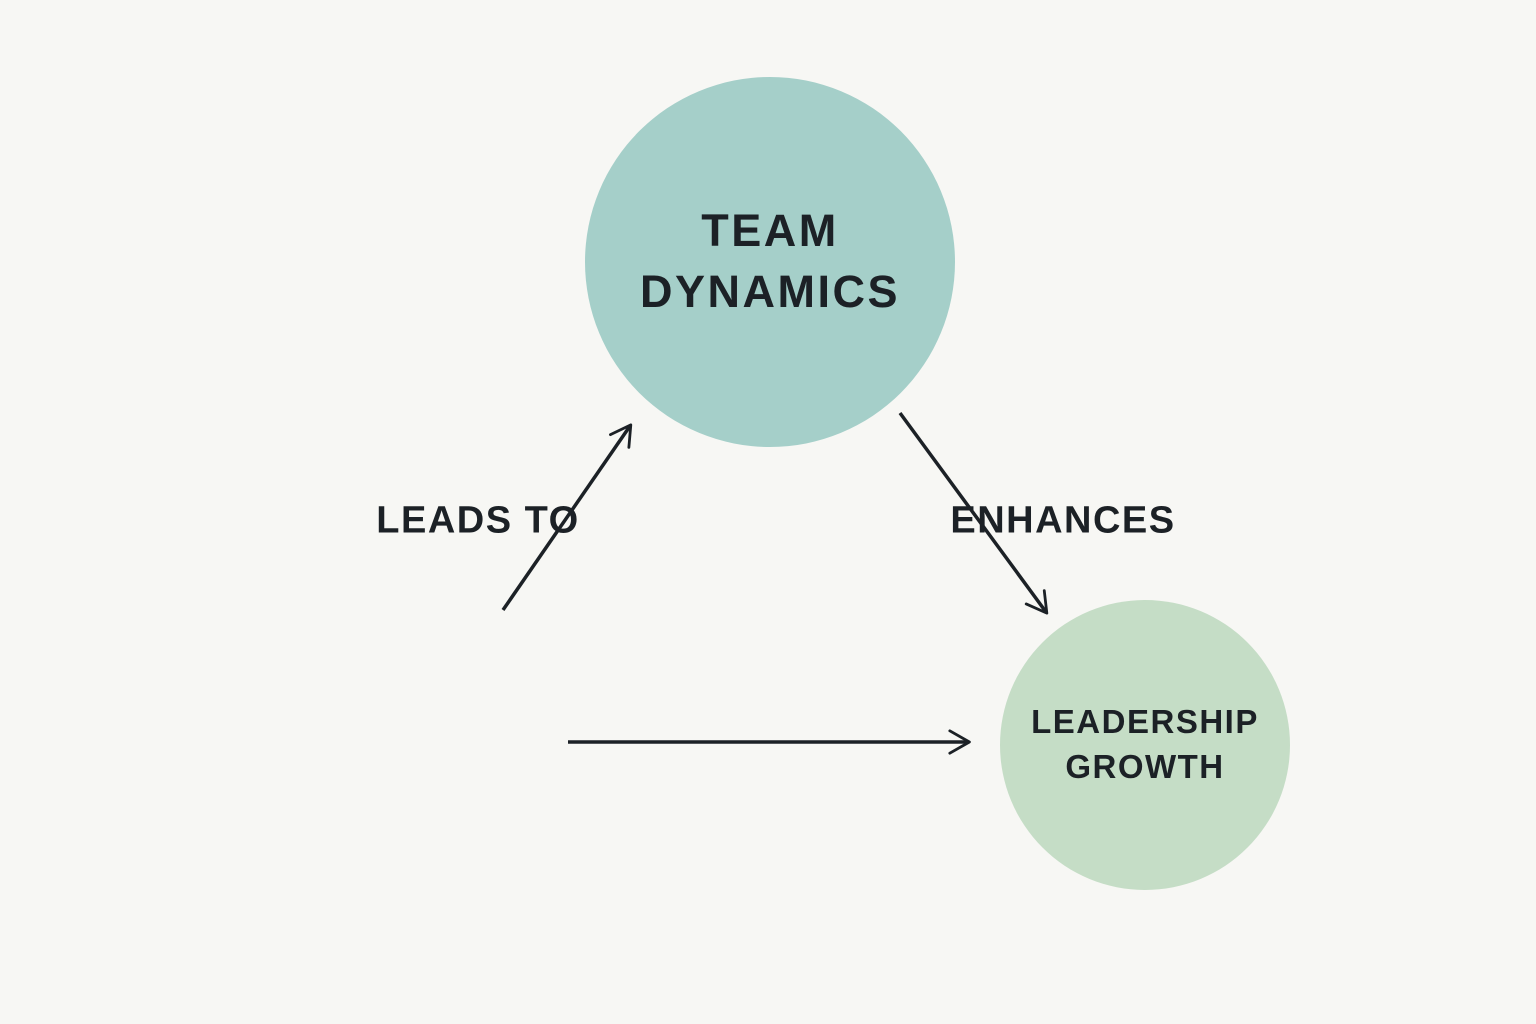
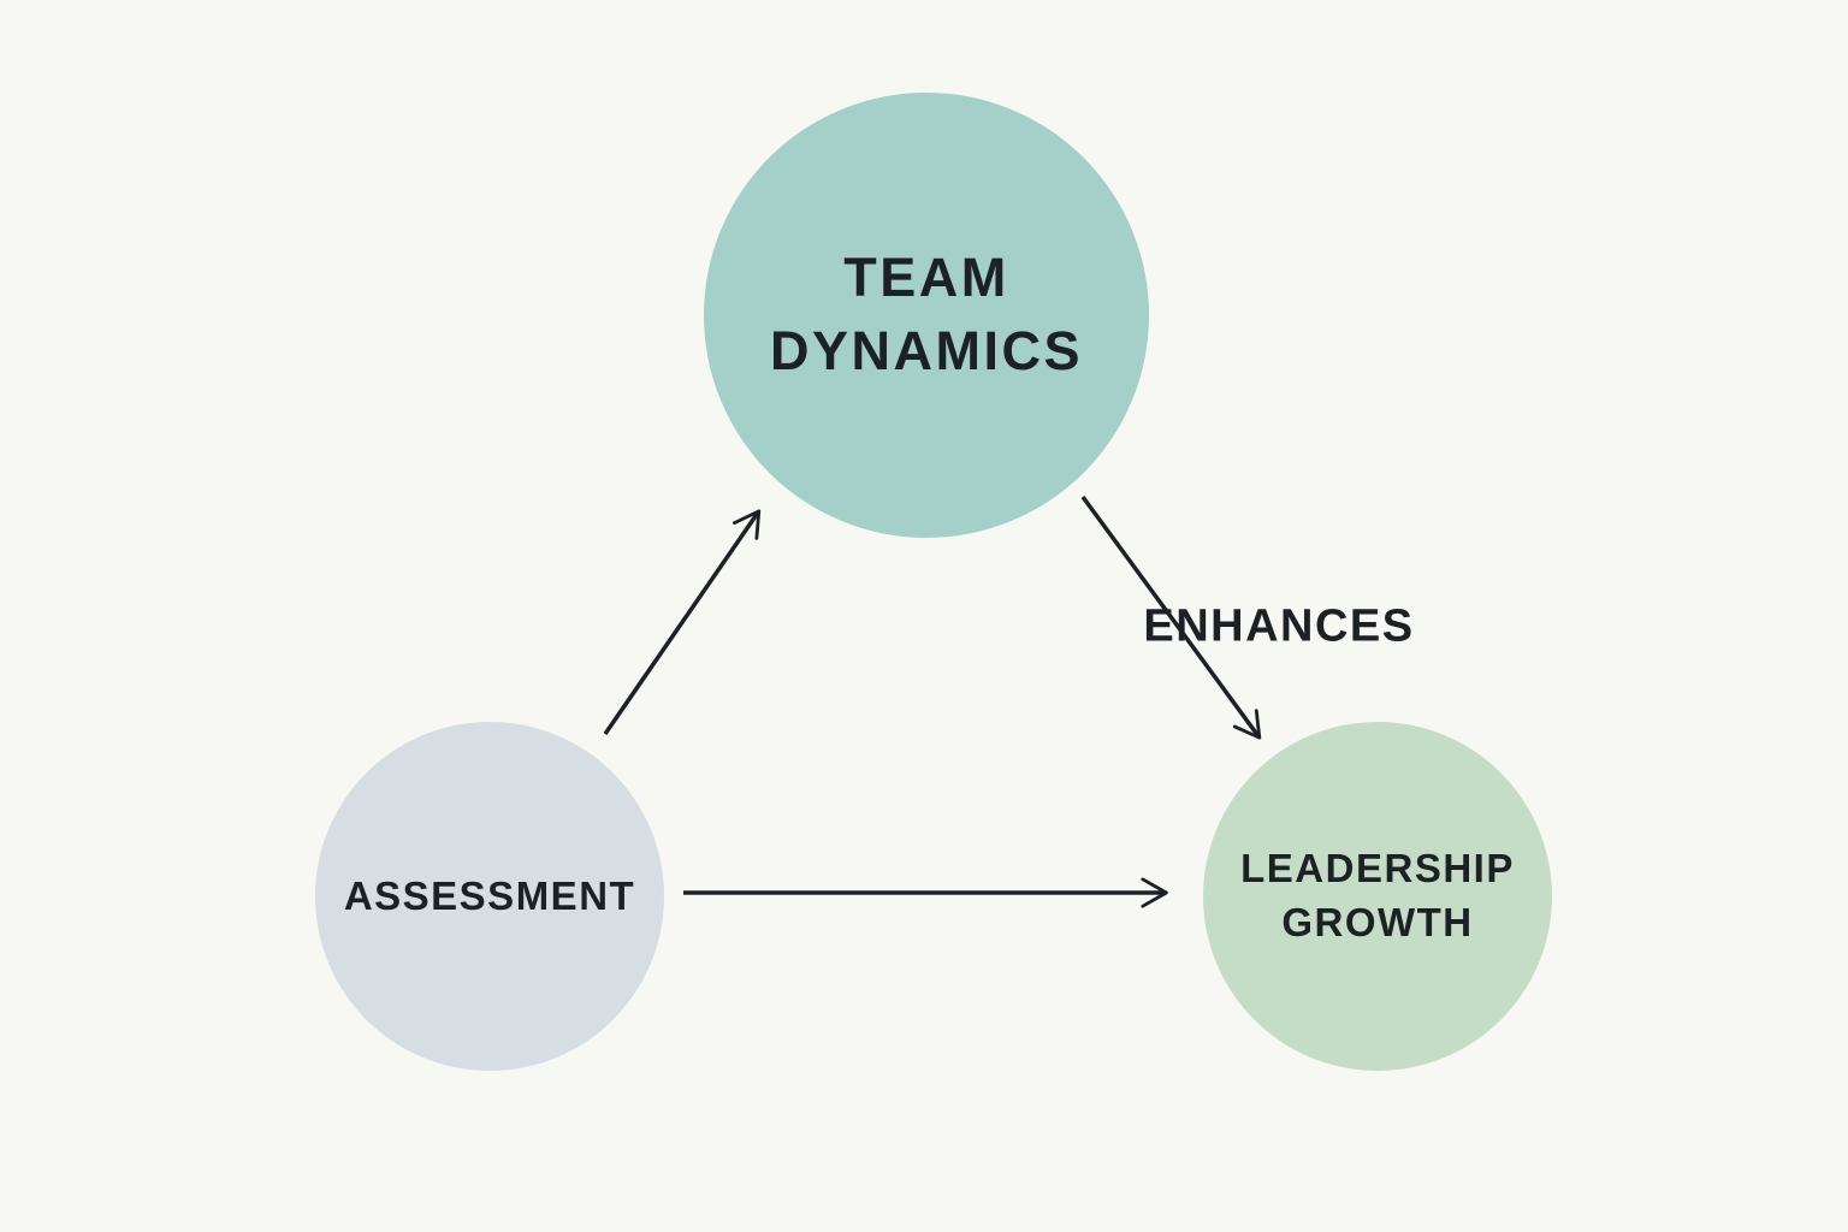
  TEAM
  DYNAMICS
+ ASSESSMENT
  LEADERSHIP
  GROWTH
- LEADS TO
  ENHANCES
